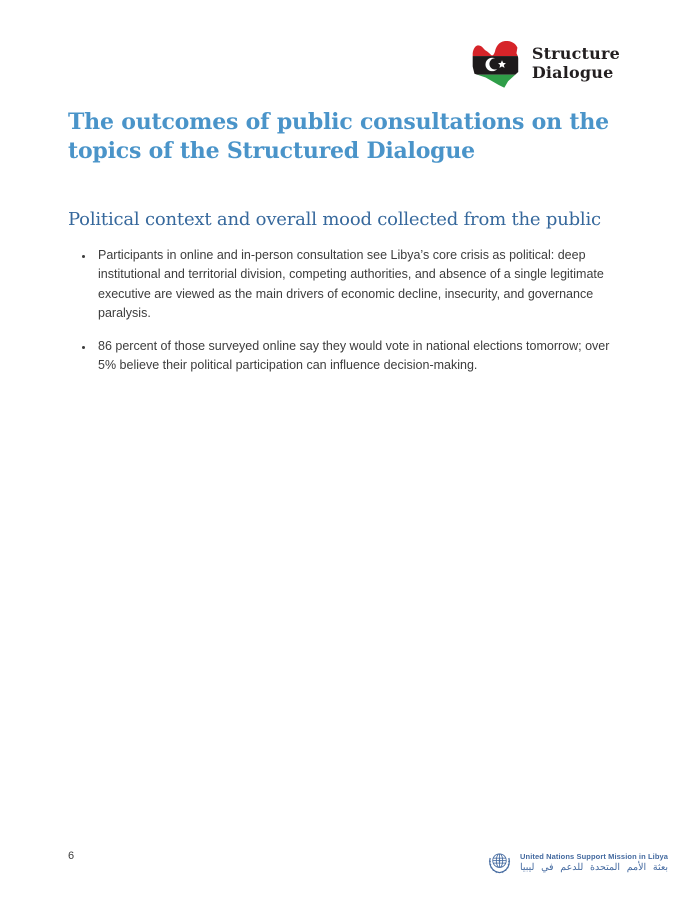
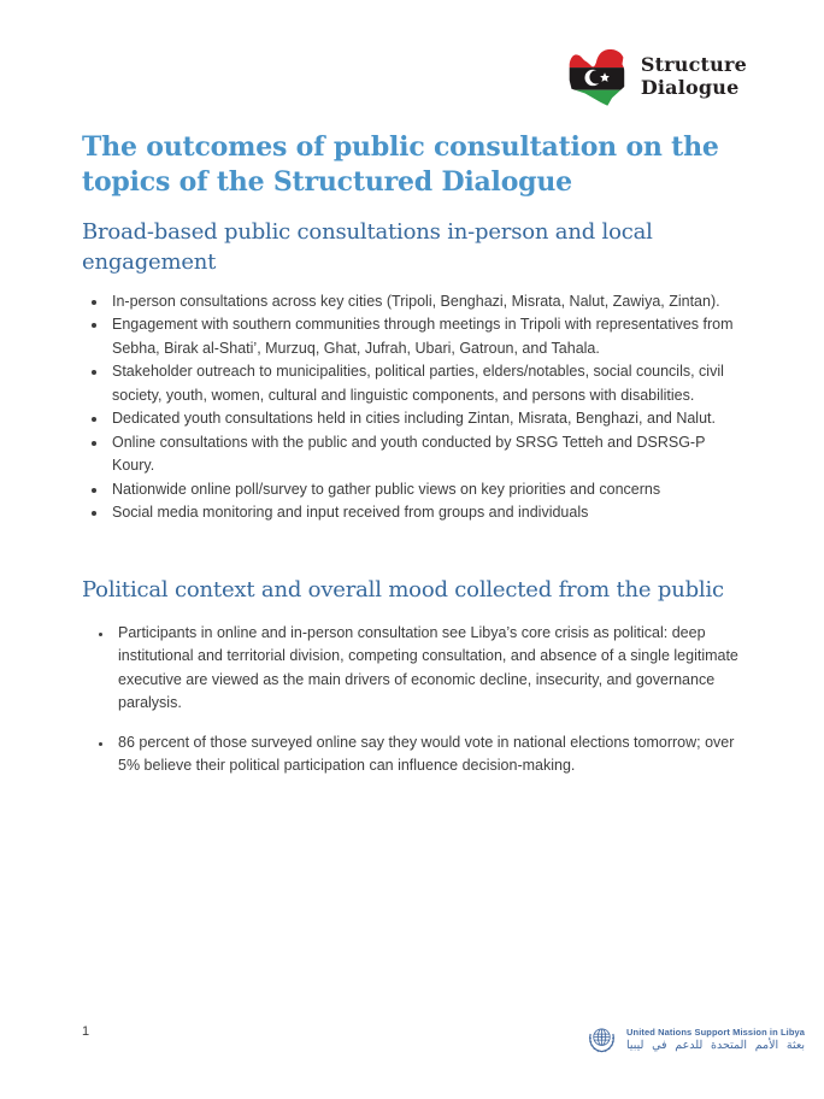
  Structure
  Dialogue
- The outcomes of public consultations on the topics of the Structured Dialogue
+ The outcomes of public consultation on the topics of the Structured Dialogue
+ Broad-based public consultations in-person and local engagement
+ In-person consultations across key cities (Tripoli, Benghazi, Misrata, Nalut, Zawiya, Zintan).
+ Engagement with southern communities through meetings in Tripoli with representatives from Sebha, Birak al-Shati’, Murzuq, Ghat, Jufrah, Ubari, Gatroun, and Tahala.
+ Stakeholder outreach to municipalities, political parties, elders/notables, social councils, civil society, youth, women, cultural and linguistic components, and persons with disabilities.
+ Dedicated youth consultations held in cities including Zintan, Misrata, Benghazi, and Nalut.
+ Online consultations with the public and youth conducted by SRSG Tetteh and DSRSG-P Koury.
+ Nationwide online poll/survey to gather public views on key priorities and concerns
+ Social media monitoring and input received from groups and individuals
  Political context and overall mood collected from the public
- Participants in online and in-person consultation see Libya’s core crisis as political: deep institutional and territorial division, competing authorities, and absence of a single legitimate executive are viewed as the main drivers of economic decline, insecurity, and governance paralysis.
+ Participants in online and in-person consultation see Libya’s core crisis as political: deep institutional and territorial division, competing consultation, and absence of a single legitimate executive are viewed as the main drivers of economic decline, insecurity, and governance paralysis.
  86 percent of those surveyed online say they would vote in national elections tomorrow; over 5% believe their political participation can influence decision-making.
- 6
+ 1
  United Nations Support Mission in Libya
  بعثة الأمم المتحدة للدعم في ليبيا
